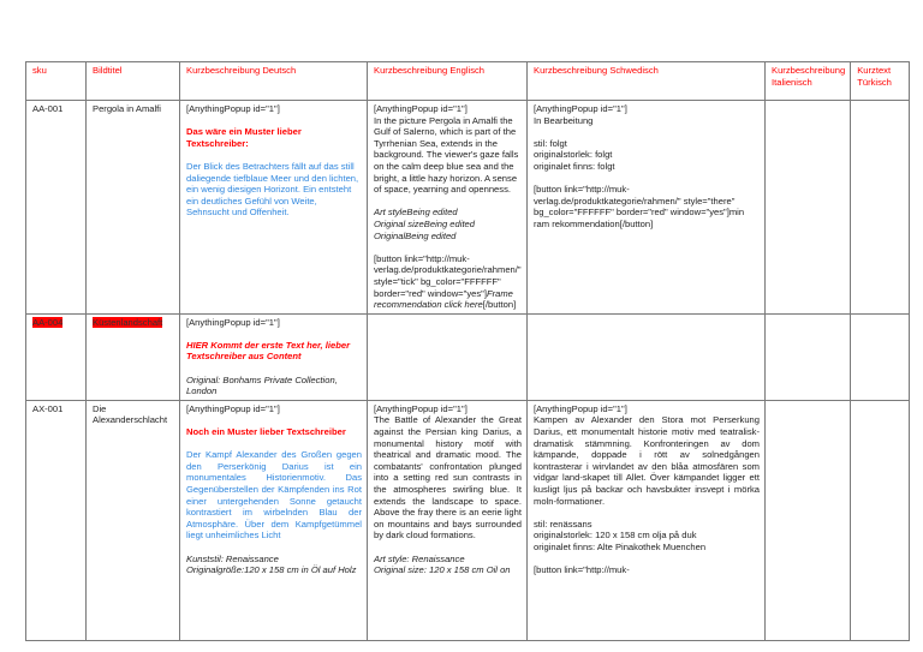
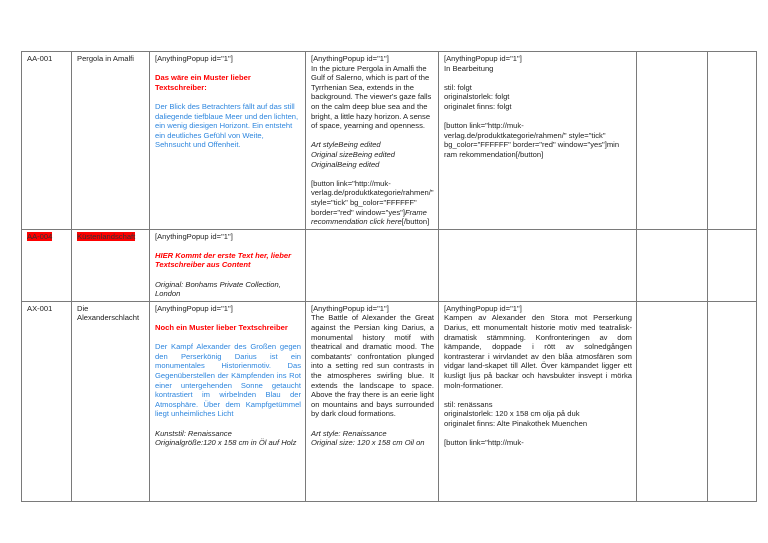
- sku	Bildtitel	Kurzbeschreibung Deutsch	Kurzbeschreibung Englisch	Kurzbeschreibung Schwedisch	Kurzbeschreibung Italienisch	Kurztext Türkisch
- AA-001	Pergola in Amalfi	[AnythingPopup id="1"] Das wäre ein Muster lieber Textschreiber: Der Blick des Betrachters fällt auf das still daliegende tiefblaue Meer und den lichten, ein wenig diesigen Horizont. Ein entsteht ein deutliches Gefühl von Weite, Sehnsucht und Offenheit.	[AnythingPopup id="1"] In the picture Pergola in Amalfi the Gulf of Salerno, which is part of the Tyrrhenian Sea, extends in the background. The viewer's gaze falls on the calm deep blue sea and the bright, a little hazy horizon. A sense of space, yearning and openness. Art styleBeing edited Original sizeBeing edited OriginalBeing edited [button link="http://muk-verlag.de/produktkategorie/rahmen/" style="tick" bg_color="FFFFFF" border="red" window="yes"]Frame recommendation click here[/button]	[AnythingPopup id="1"] In Bearbeitung stil: folgt originalstorlek: folgt originalet finns: folgt [button link="http://muk-verlag.de/produktkategorie/rahmen/" style="there" bg_color="FFFFFF" border="red" window="yes"]min ram rekommendation[/button]
+ AA-001	Pergola in Amalfi	[AnythingPopup id="1"] Das wäre ein Muster lieber Textschreiber: Der Blick des Betrachters fällt auf das still daliegende tiefblaue Meer und den lichten, ein wenig diesigen Horizont. Ein entsteht ein deutliches Gefühl von Weite, Sehnsucht und Offenheit.	[AnythingPopup id="1"] In the picture Pergola in Amalfi the Gulf of Salerno, which is part of the Tyrrhenian Sea, extends in the background. The viewer's gaze falls on the calm deep blue sea and the bright, a little hazy horizon. A sense of space, yearning and openness. Art styleBeing edited Original sizeBeing edited OriginalBeing edited [button link="http://muk-verlag.de/produktkategorie/rahmen/" style="tick" bg_color="FFFFFF" border="red" window="yes"]Frame recommendation click here[/button]	[AnythingPopup id="1"] In Bearbeitung stil: folgt originalstorlek: folgt originalet finns: folgt [button link="http://muk-verlag.de/produktkategorie/rahmen/" style="tick" bg_color="FFFFFF" border="red" window="yes"]min ram rekommendation[/button]
  AA-004	Küstenlandschaft	[AnythingPopup id="1"] HIER Kommt der erste Text her, lieber Textschreiber aus Content Original: Bonhams Private Collection, London
  AX-001	Die Alexanderschlacht	[AnythingPopup id="1"] Noch ein Muster lieber Textschreiber Der Kampf Alexander des Großen gegen den Perserkönig Darius ist ein monumentales Historienmotiv. Das Gegenüberstellen der Kämpfenden ins Rot einer untergehenden Sonne getaucht kontrastiert im wirbelnden Blau der Atmosphäre. Über dem Kampfgetümmel liegt unheimliches Licht Kunststil: Renaissance Originalgröße:120 x 158 cm in Öl auf Holz	[AnythingPopup id="1"] The Battle of Alexander the Great against the Persian king Darius, a monumental history motif with theatrical and dramatic mood. The combatants' confrontation plunged into a setting red sun contrasts in the atmospheres swirling blue. It extends the landscape to space. Above the fray there is an eerie light on mountains and bays surrounded by dark cloud formations. Art style: Renaissance Original size: 120 x 158 cm Oil on	[AnythingPopup id="1"] Kampen av Alexander den Stora mot Perserkung Darius, ett monumentalt historie motiv med teatralisk-dramatisk stämmning. Konfronteringen av dom kämpande, doppade i rött av solnedgången kontrasterar i wirvlandet av den blåa atmosfären som vidgar land-skapet till Allet. Över kämpandet ligger ett kusligt ljus på backar och havsbukter insvept i mörka moln-formationer. stil: renässans originalstorlek: 120 x 158 cm olja på duk originalet finns: Alte Pinakothek Muenchen [button link="http://muk-
